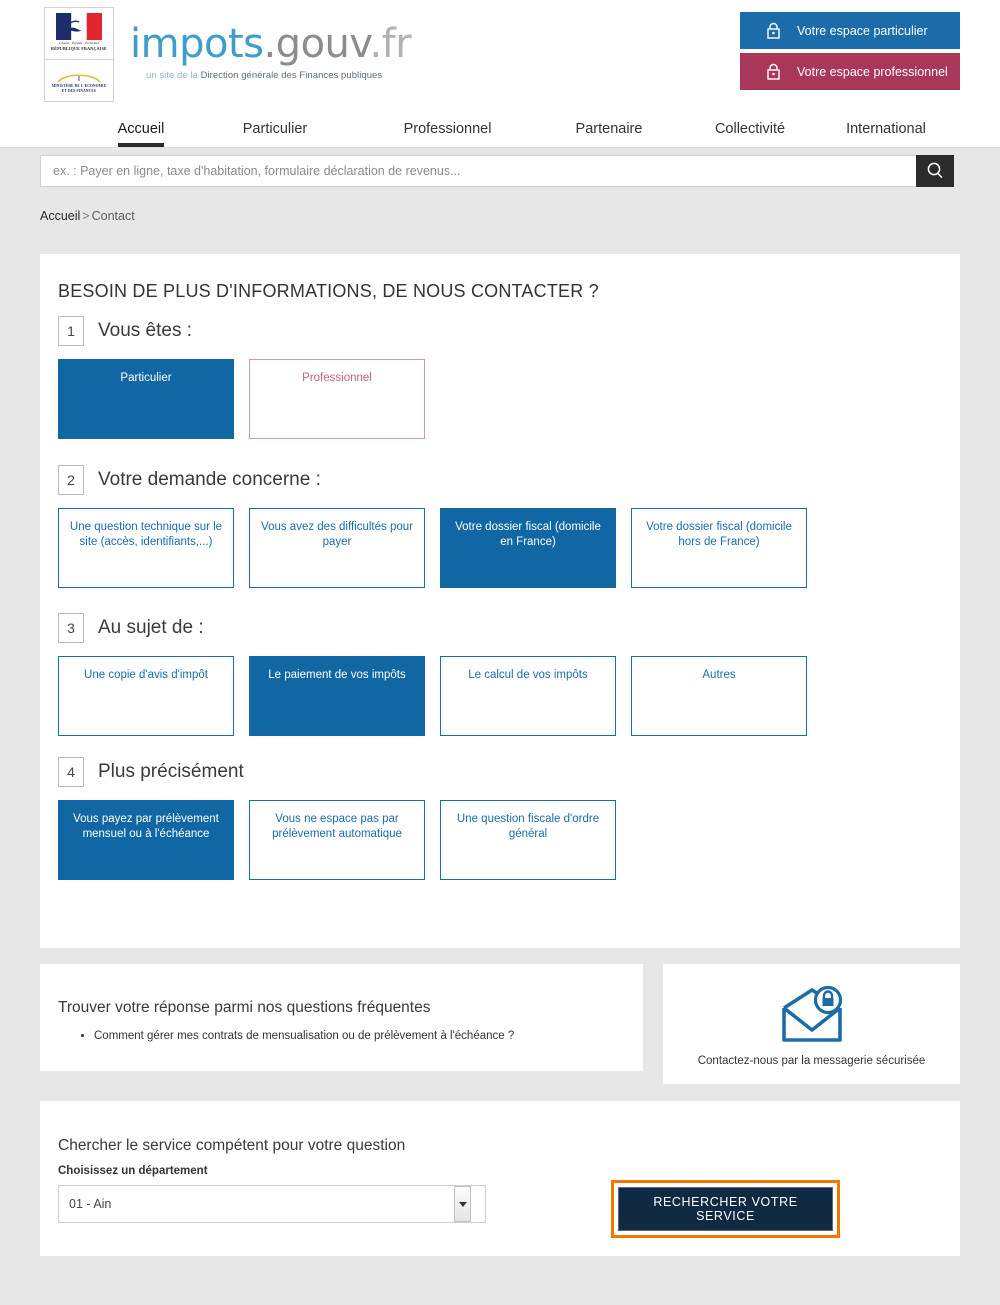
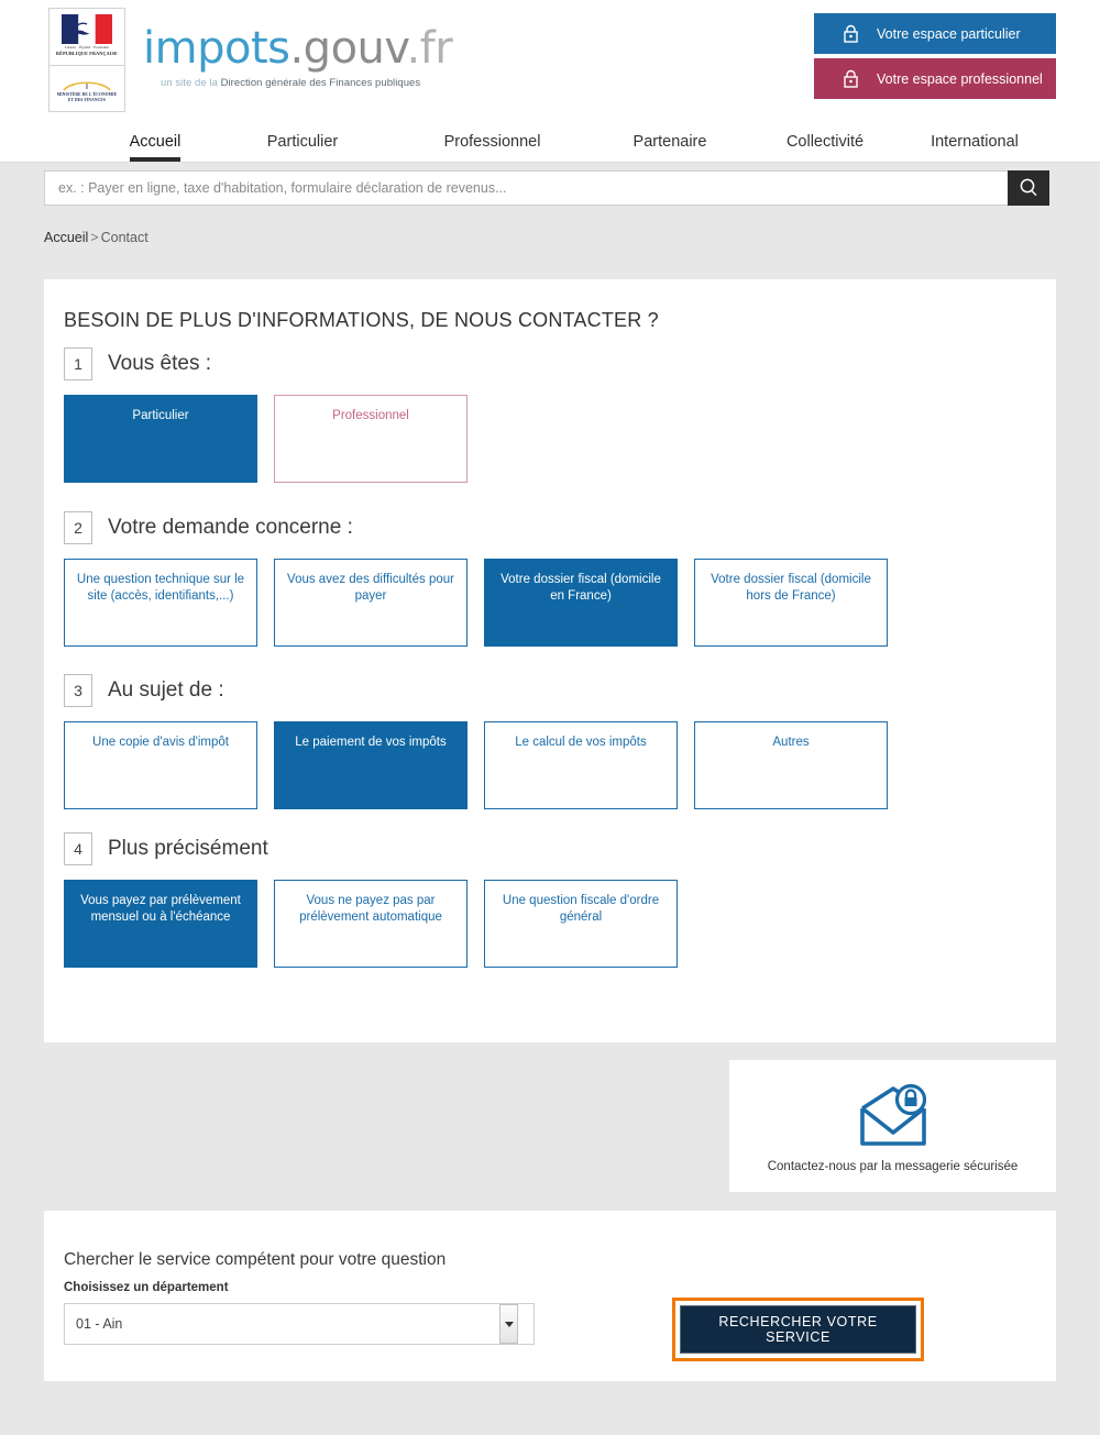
  impots.gouv.fr
  un site de la Direction générale des Finances publiques
  Votre espace particulier
  Votre espace professionnel
  Accueil
  Particulier
  Professionnel
  Partenaire
  Collectivité
  International
  ex. : Payer en ligne, taxe d'habitation, formulaire déclaration de revenus...
  Accueil > Contact
  BESOIN DE PLUS D'INFORMATIONS, DE NOUS CONTACTER ?
  1
  Vous êtes :
  Particulier
  Professionnel
  2
  Votre demande concerne :
  Une question technique sur le site (accès, identifiants,...)
  Vous avez des difficultés pour payer
  Votre dossier fiscal (domicile en France)
  Votre dossier fiscal (domicile hors de France)
  3
  Au sujet de :
  Une copie d'avis d'impôt
  Le paiement de vos impôts
  Le calcul de vos impôts
  Autres
  4
  Plus précisément
  Vous payez par prélèvement mensuel ou à l'échéance
- Vous ne espace pas par prélèvement automatique
+ Vous ne payez pas par prélèvement automatique
  Une question fiscale d'ordre général
- Trouver votre réponse parmi nos questions fréquentes
- Comment gérer mes contrats de mensualisation ou de prélèvement à l'échéance ?
  Contactez-nous par la messagerie sécurisée
  Chercher le service compétent pour votre question
  Choisissez un département
  01 - Ain
  RECHERCHER VOTRE SERVICE
